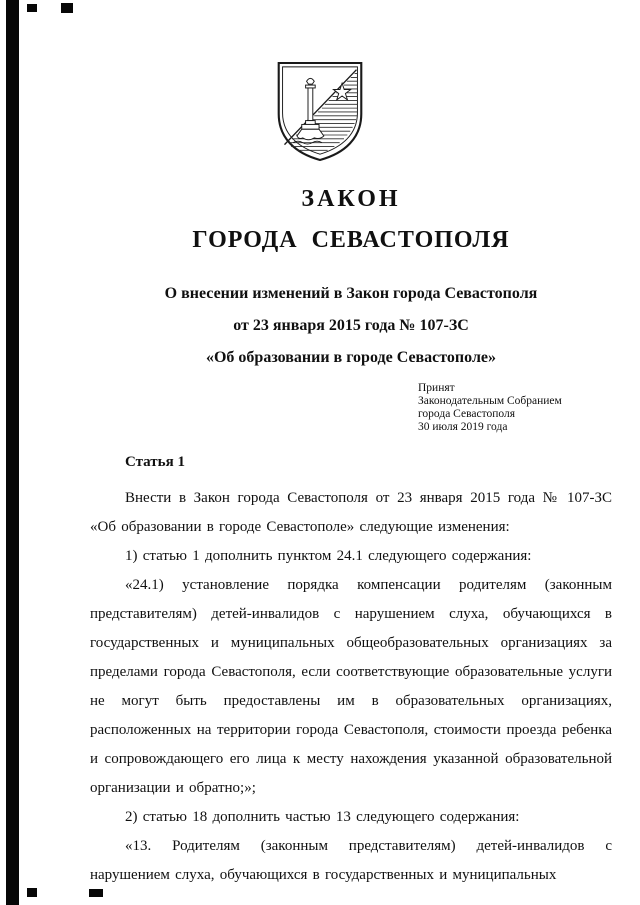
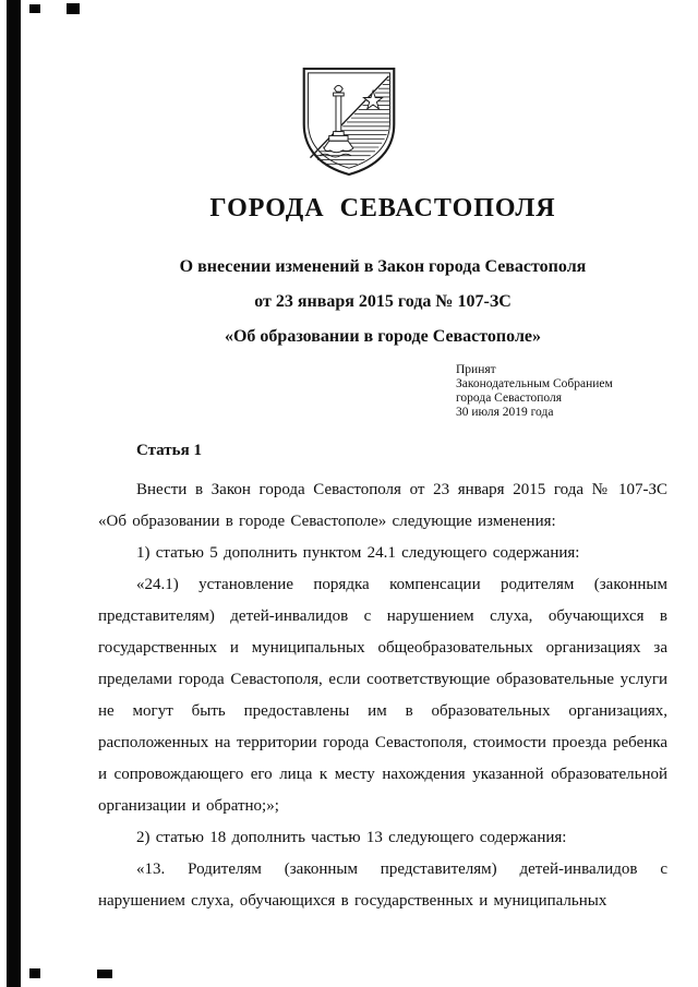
- ЗАКОН
  ГОРОДА СЕВАСТОПОЛЯ
  О внесении изменений в Закон города Севастополя
  от 23 января 2015 года № 107-ЗС
  «Об образовании в городе Севастополе»
  Принят
  Законодательным Собранием
  города Севастополя
  30 июля 2019 года
  Статья 1
  Внести в Закон города Севастополя от 23 января 2015 года № 107-ЗС «Об образовании в городе Севастополе» следующие изменения:
- 1) статью 1 дополнить пунктом 24.1 следующего содержания:
+ 1) статью 5 дополнить пунктом 24.1 следующего содержания:
  «24.1) установление порядка компенсации родителям (законным представителям) детей-инвалидов с нарушением слуха, обучающихся в государственных и муниципальных общеобразовательных организациях за пределами города Севастополя, если соответствующие образовательные услуги не могут быть предоставлены им в образовательных организациях, расположенных на территории города Севастополя, стоимости проезда ребенка и сопровождающего его лица к месту нахождения указанной образовательной организации и обратно;»;
  2) статью 18 дополнить частью 13 следующего содержания:
  «13. Родителям (законным представителям) детей-инвалидов с нарушением слуха, обучающихся в государственных и муниципальных
